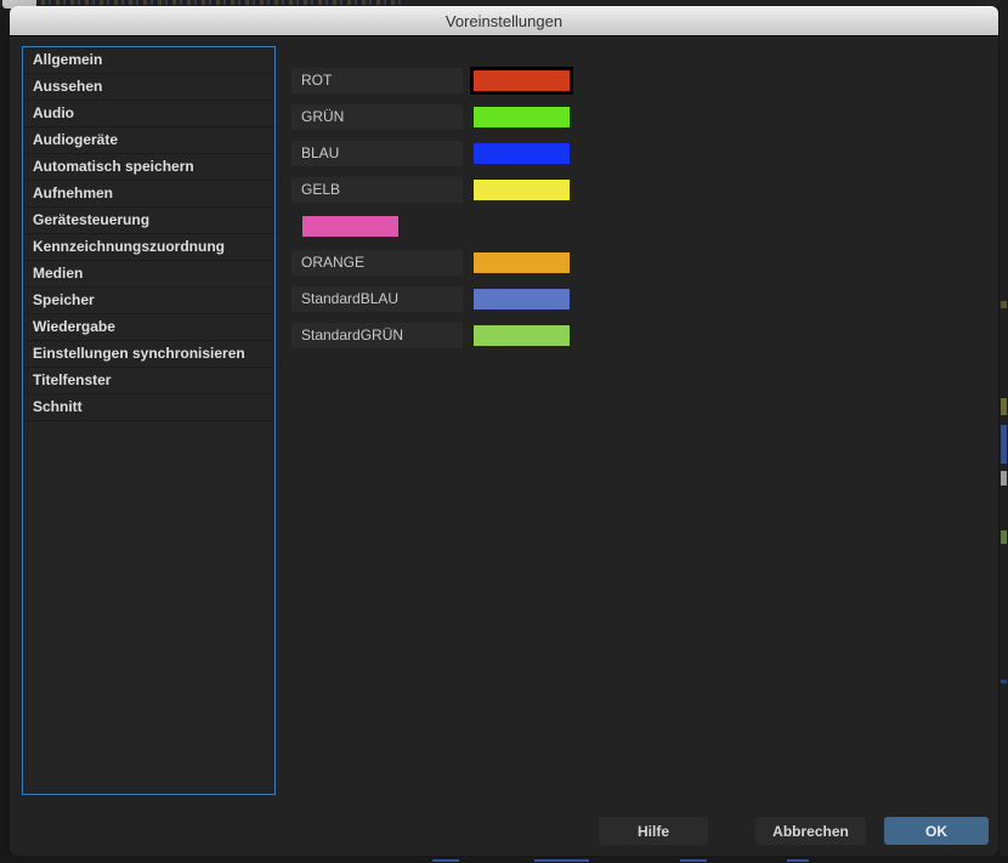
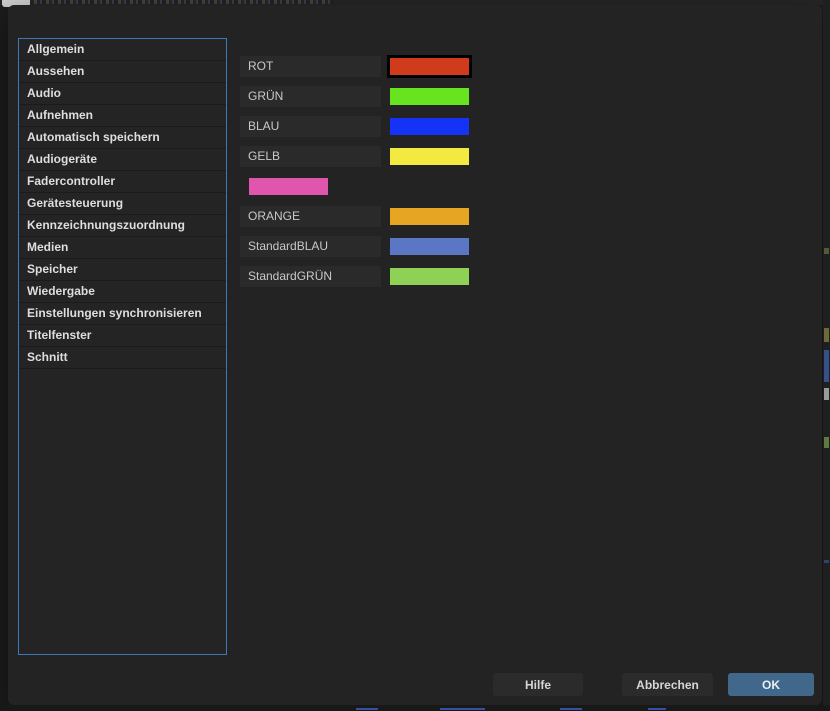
- Voreinstellungen
  Allgemein
  Aussehen
  Audio
- Audiogeräte
+ Aufnehmen
  Automatisch speichern
- Aufnehmen
+ Audiogeräte
+ Fadercontroller
  Gerätesteuerung
  Kennzeichnungszuordnung
  Medien
  Speicher
  Wiedergabe
  Einstellungen synchronisieren
  Titelfenster
  Schnitt
  ROT
  GRÜN
  BLAU
  GELB
  ORANGE
  StandardBLAU
  StandardGRÜN
  Hilfe
  Abbrechen
  OK
